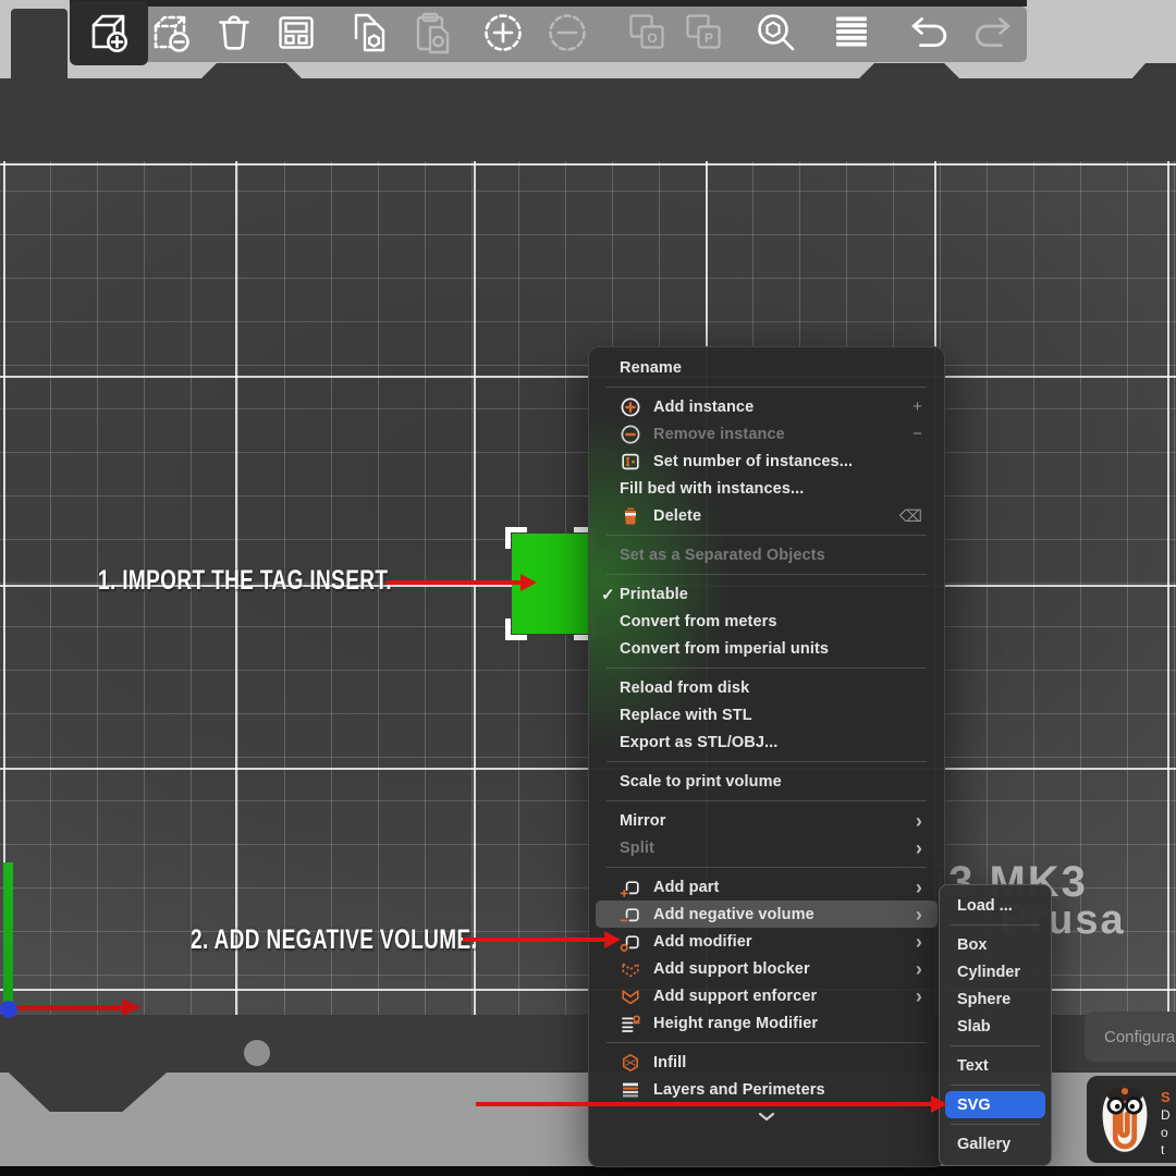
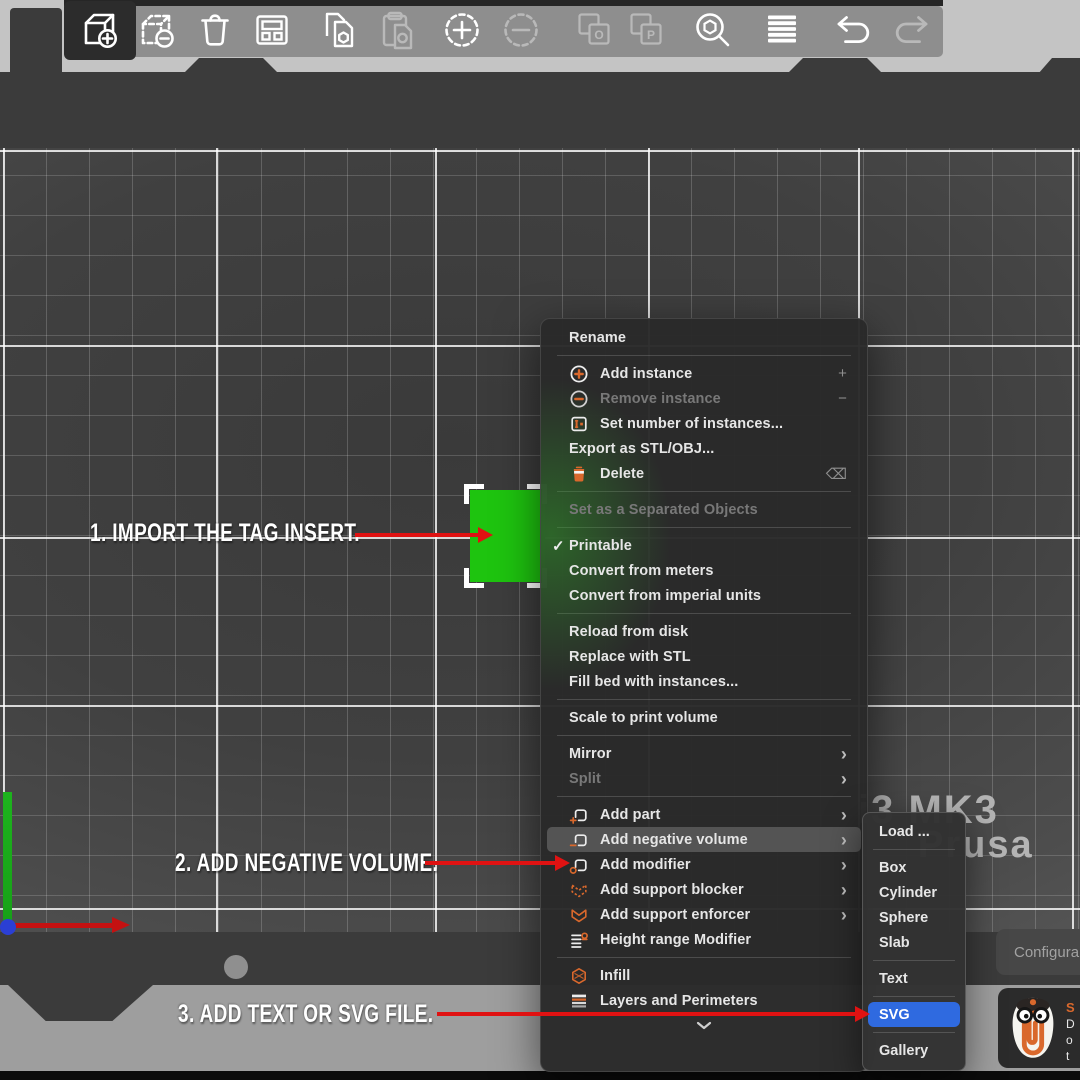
  3 MK3
  O
  P
  Rename
  Add instance
  +
  Remove instance
  −
  Set number of instances...
- Fill bed with instances...
+ Export as STL/OBJ...
  Delete
  ⌫
  Set as a Separated Objects
  ✓
  Printable
  Convert from meters
  Convert from imperial units
  Reload from disk
  Replace with STL
- Export as STL/OBJ...
+ Fill bed with instances...
  Scale to print volume
  Mirror
  ›
  Split
  ›
  Add part
  ›
  Add negative volume
  ›
  Add modifier
  ›
  Add support blocker
  ›
  Add support enforcer
  ›
  Height range Modifier
  Infill
  Layers and Perimeters
  Load ...
  Box
  Cylinder
  Sphere
  Slab
  Text
  SVG
  Gallery
  Configura
  S
  D
  o
  t
  1. IMPORT THE TAG INSERT
  2. ADD NEGATIVE VOLUM
+ 3. ADD TEXT OR SVG FILE.
